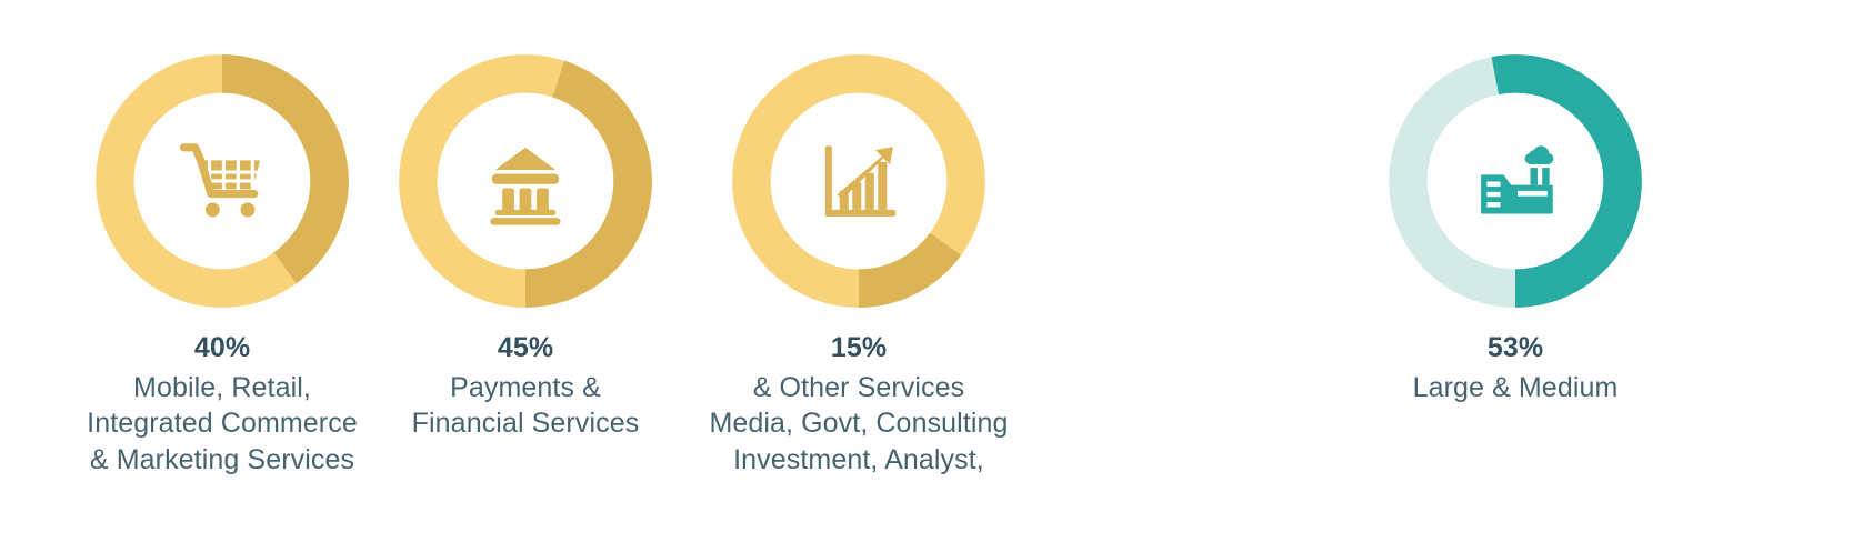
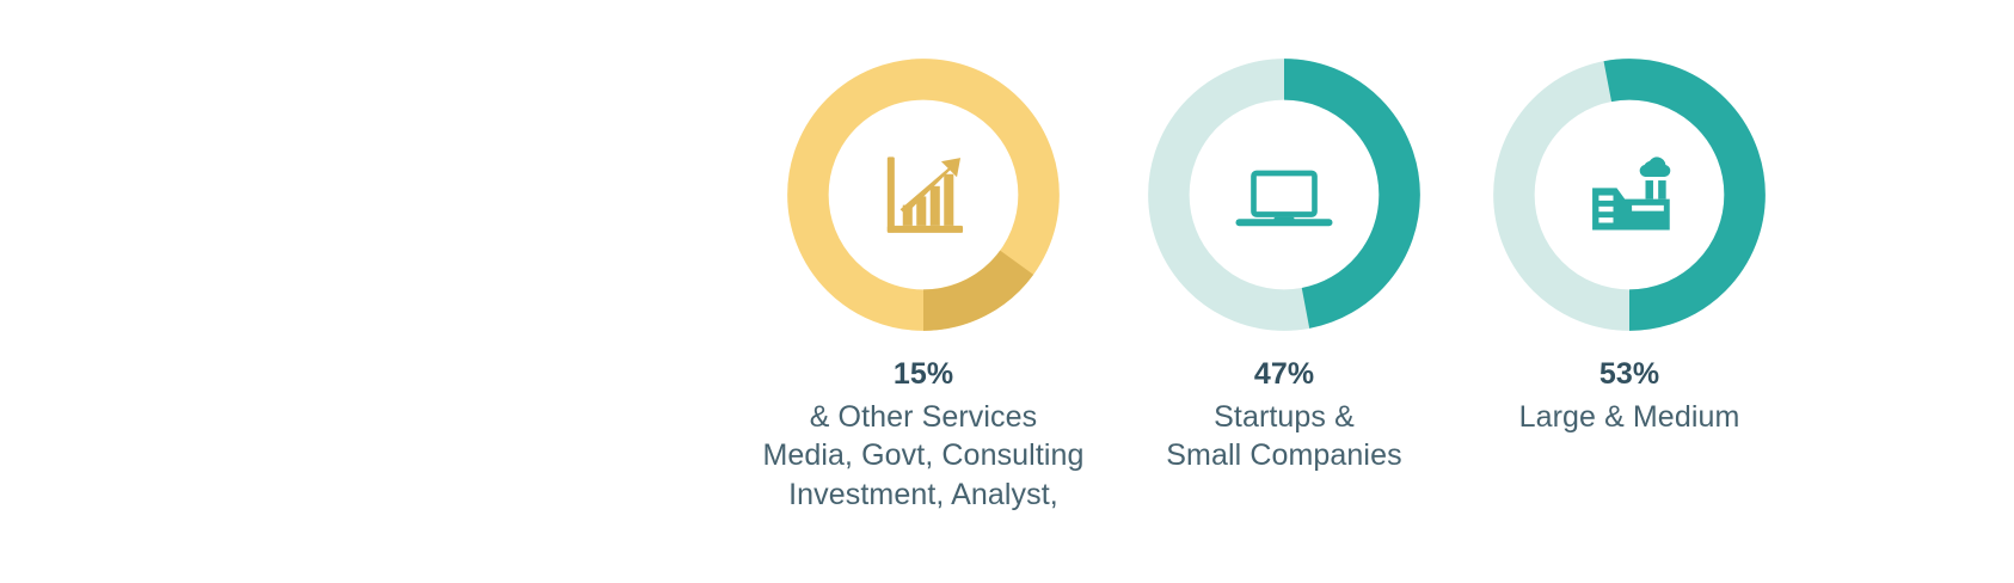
- 40%
- Mobile, Retail,
- Integrated Commerce
- & Marketing Services
- 45%
- Payments &
- Financial Services
  15%
  & Other Services
  Media, Govt, Consulting
  Investment, Analyst,
+ 47%
+ Startups &
+ Small Companies
  53%
  Large & Medium
